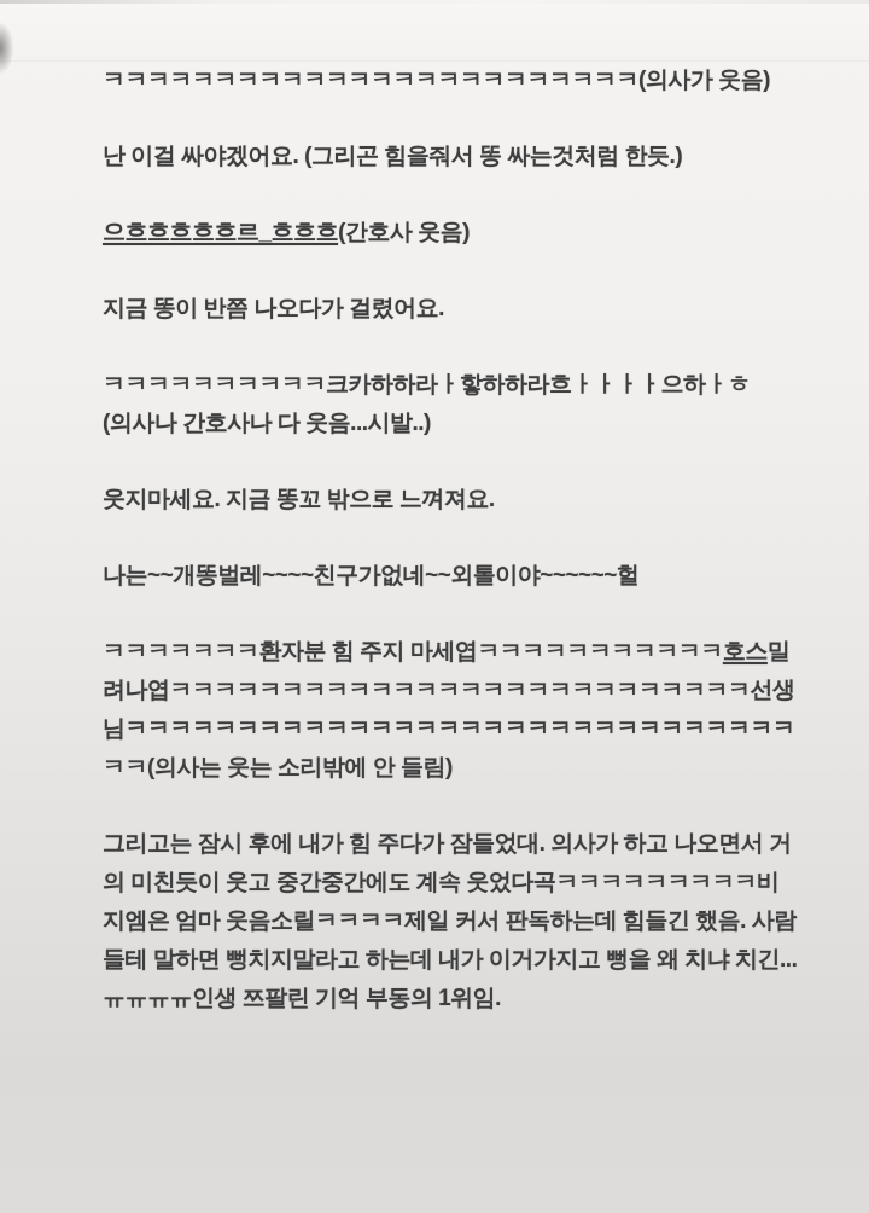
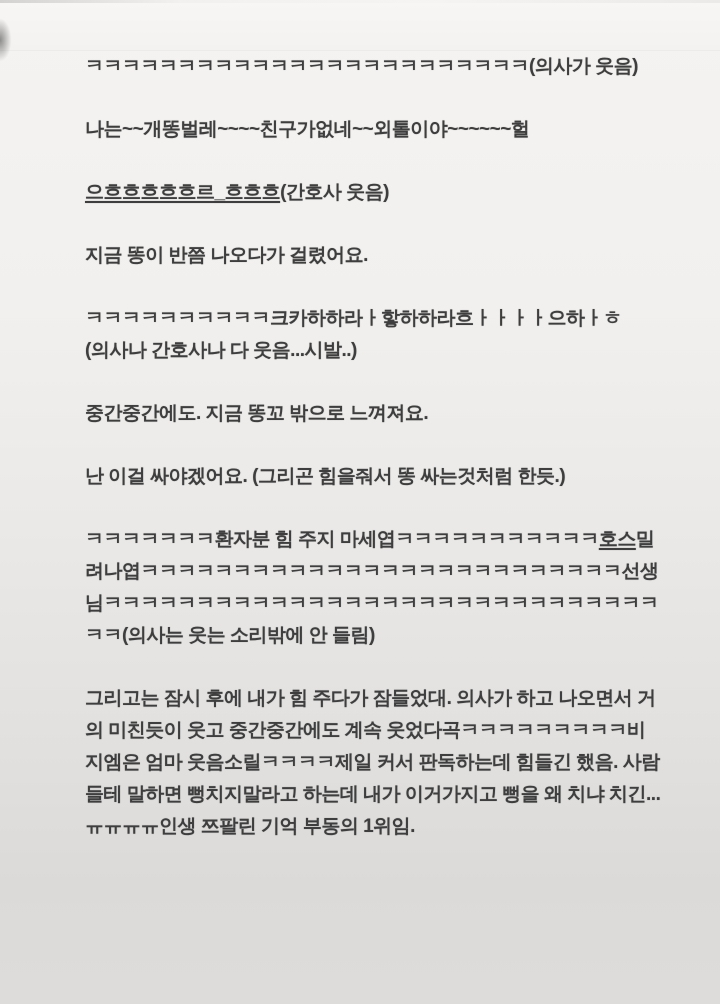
  ㅋㅋㅋㅋㅋㅋㅋㅋㅋㅋㅋㅋㅋㅋㅋㅋㅋㅋㅋㅋㅋㅋㅋㅋ(의사가 웃음)
- 난 이걸 싸야겠어요. (그리곤 힘을줘서 똥 싸는것처럼 한듯.)
+ 나는~~개똥벌레~~~~친구가없네~~외톨이야~~~~~~헐
  으흐흐흐흐흐르_흐흐흐(간호사 웃음)
  지금 똥이 반쯤 나오다가 걸렸어요.
  ㅋㅋㅋㅋㅋㅋㅋㅋㅋㅋ크카하하라ㅏ핳하하라흐ㅏㅏㅏㅏ으하ㅏㅎ
  (의사나 간호사나 다 웃음...시발..)
- 웃지마세요. 지금 똥꼬 밖으로 느껴져요.
+ 중간중간에도. 지금 똥꼬 밖으로 느껴져요.
- 나는~~개똥벌레~~~~친구가없네~~외톨이야~~~~~~헐
+ 난 이걸 싸야겠어요. (그리곤 힘을줘서 똥 싸는것처럼 한듯.)
  ㅋㅋㅋㅋㅋㅋㅋ환자분 힘 주지 마세엽ㅋㅋㅋㅋㅋㅋㅋㅋㅋㅋㅋ호스밀려나엽ㅋㅋㅋㅋㅋㅋㅋㅋㅋㅋㅋㅋㅋㅋㅋㅋㅋㅋㅋㅋㅋㅋㅋㅋㅋㅋ선생님ㅋㅋㅋㅋㅋㅋㅋㅋㅋㅋㅋㅋㅋㅋㅋㅋㅋㅋㅋㅋㅋㅋㅋㅋㅋㅋㅋㅋㅋㅋㅋㅋ(의사는 웃는 소리밖에 안 들림)
  그리고는 잠시 후에 내가 힘 주다가 잠들었대. 의사가 하고 나오면서 거의 미친듯이 웃고 중간중간에도 계속 웃었다곡ㅋㅋㅋㅋㅋㅋㅋㅋㅋ비지엠은 엄마 웃음소릴ㅋㅋㅋㅋ제일 커서 판독하는데 힘들긴 했음. 사람들테 말하면 뻥치지말라고 하는데 내가 이거가지고 뻥을 왜 치냐 치긴...ㅠㅠㅠㅠ인생 쯔팔린 기억 부동의 1위임.
